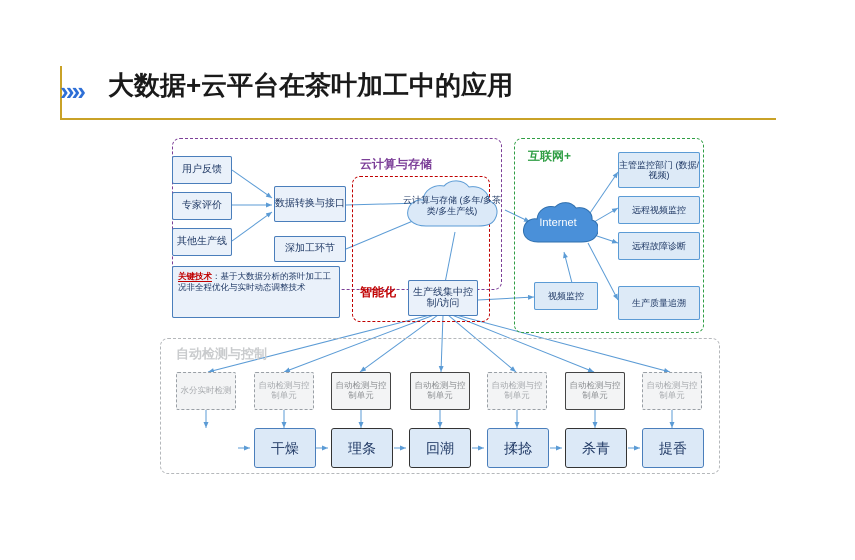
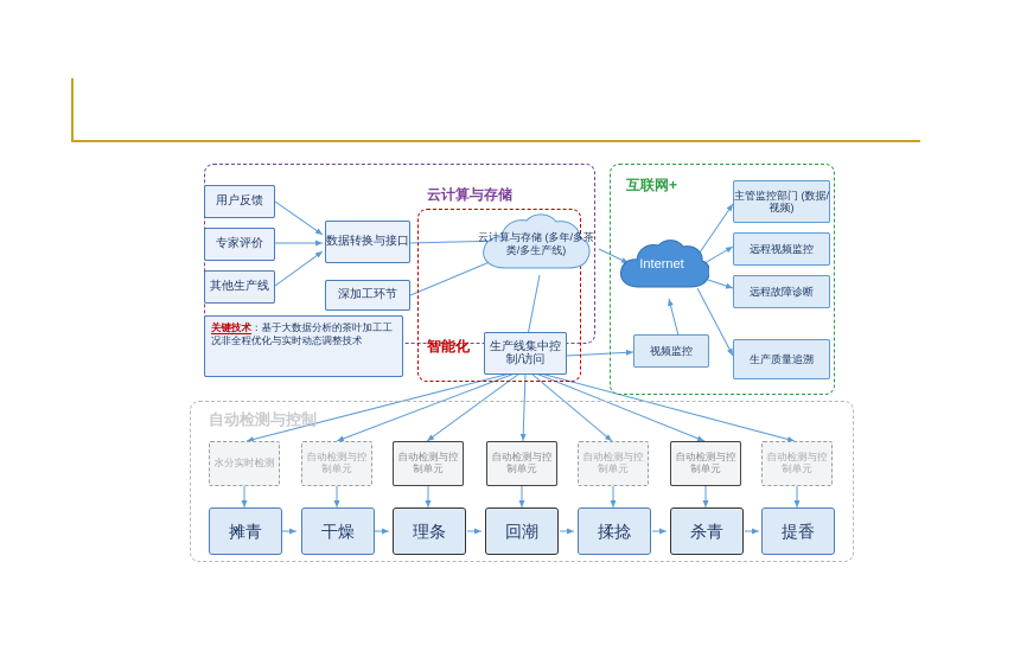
- »»
- 大数据+云平台在茶叶加工中的应用
  云计算与存储
  互联网+
  智能化
  自动检测与控制
  用户反馈
  专家评价
  其他生产线
  数据转换与接口
  深加工环节
  云计算与存储 (多年/多茶类/多生产线)
  生产线集中控制/访问
  关键技术：基于大数据分析的茶叶加工工况非全程优化与实时动态调整技术
  Internet
  主管监控部门 (数据/视频)
  远程视频监控
  远程故障诊断
  生产质量追溯
  视频监控
  水分实时检测
  自动检测与控制单元
  自动检测与控制单元
  自动检测与控制单元
  自动检测与控制单元
  自动检测与控制单元
  自动检测与控制单元
+ 摊青
  干燥
  理条
  回潮
  揉捻
  杀青
  提香
